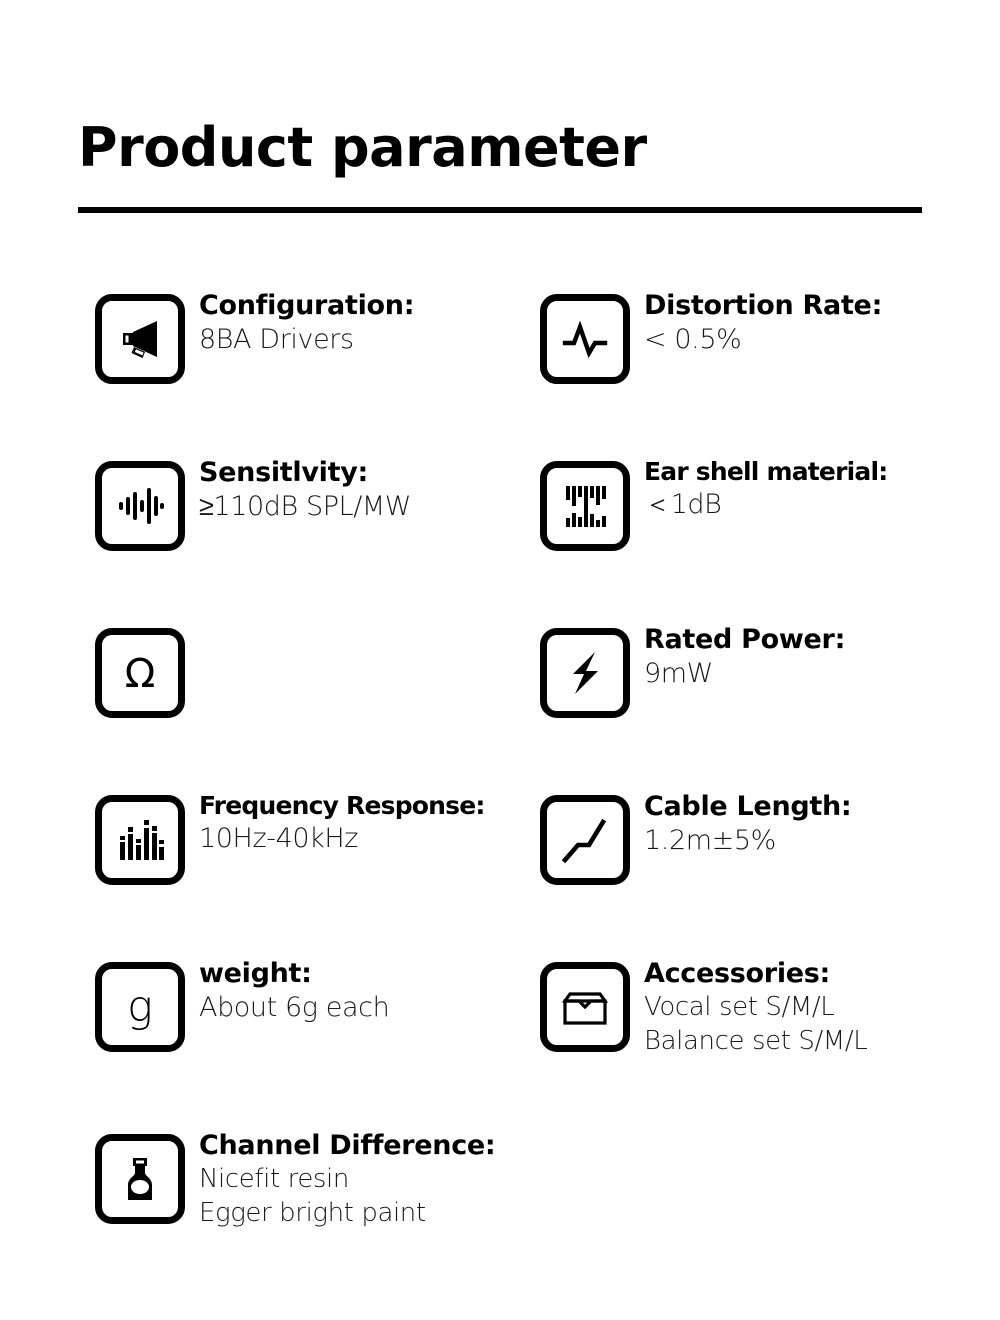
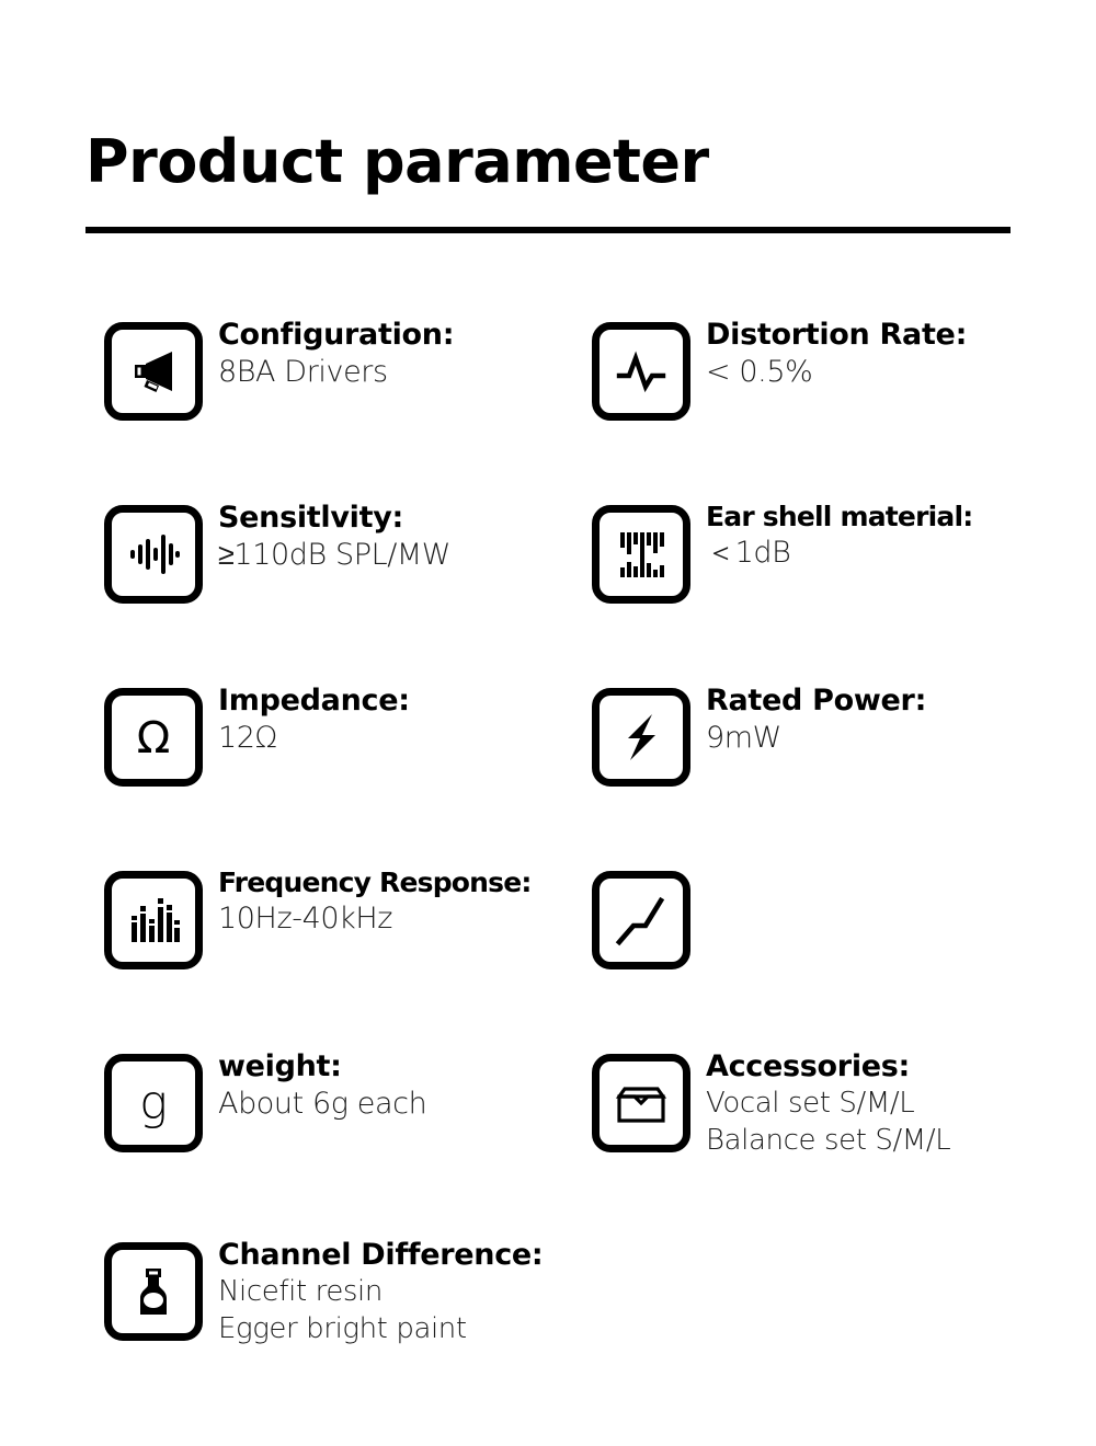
  Product parameter
  Configuration:
  8BA Drivers
  Distortion Rate:
  < 0.5%
  Sensitlvity:
  ≥110dB SPL/MW
  Ear shell material:
  ＜1dB
  Ω
+ Impedance:
+ 12Ω
  Rated Power:
  9mW
  Frequency Response:
  10Hz-40kHz
- Cable Length:
- 1.2m±5%
  g
  weight:
  About 6g each
  Accessories:
  Vocal set S/M/L
  Balance set S/M/L
  Channel Difference:
  Nicefit resin
  Egger bright paint
